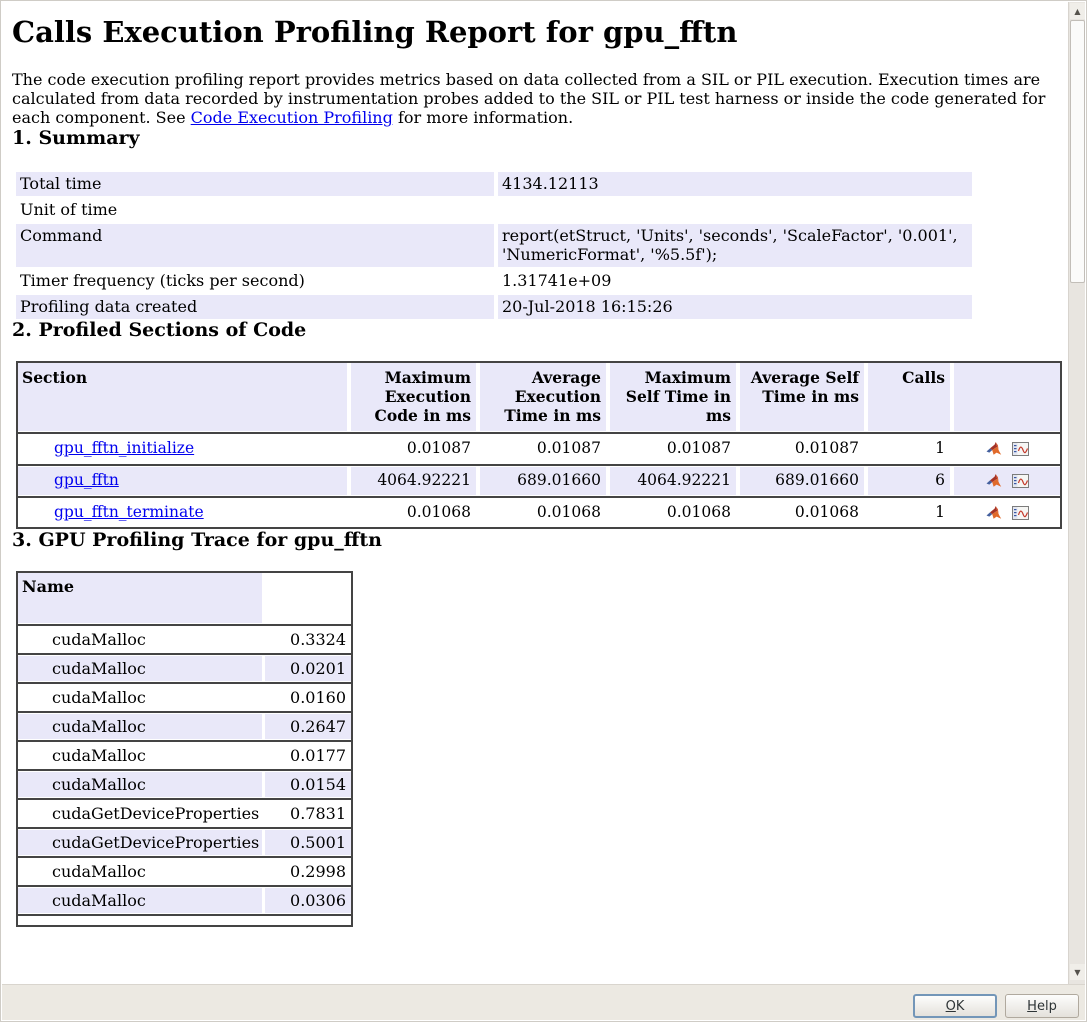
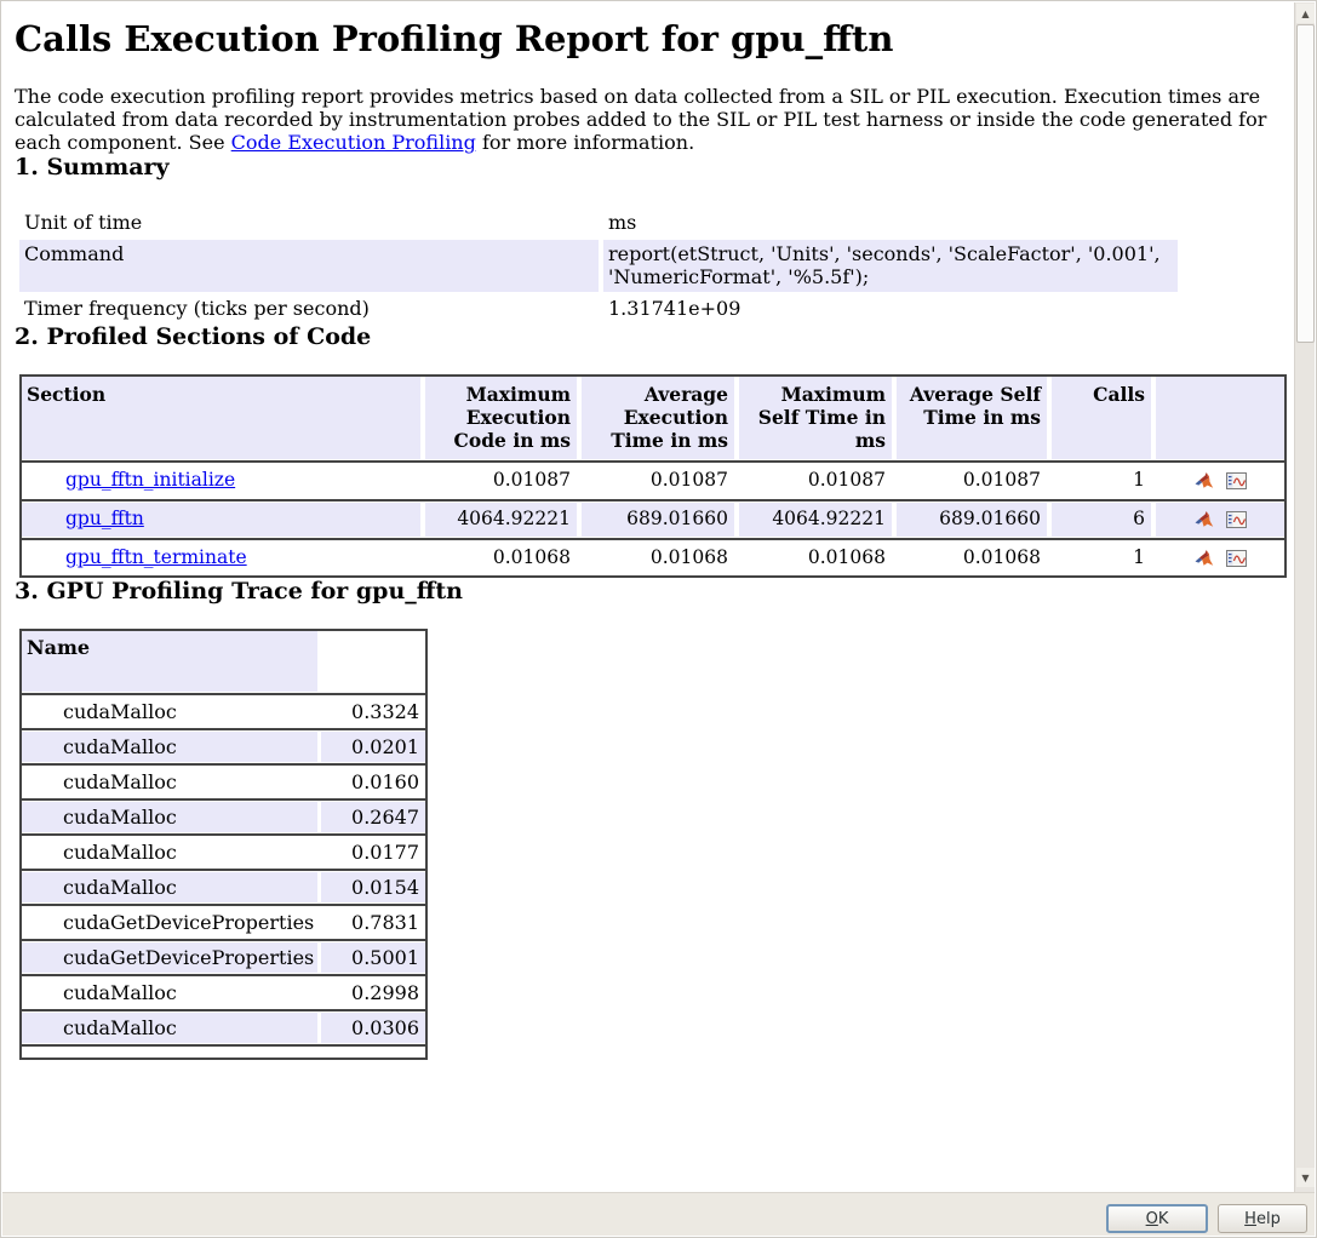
  Calls Execution Profiling Report for gpu_fftn
  The code execution profiling report provides metrics based on data collected from a SIL or PIL execution. Execution times are calculated from data recorded by instrumentation probes added to the SIL or PIL test harness or inside the code generated for each component. See Code Execution Profiling for more information.
  1. Summary
- Total time
- 4134.12113
  Unit of time
+ ms
  Command
  report(etStruct, 'Units', 'seconds', 'ScaleFactor', '0.001', 'NumericFormat', '%5.5f');
  Timer frequency (ticks per second)
  1.31741e+09
- Profiling data created
- 20-Jul-2018 16:15:26
  2. Profiled Sections of Code
  Section
  Maximum Execution Code in ms
  Average Execution Time in ms
  Maximum Self Time in ms
  Average Self Time in ms
  Calls
  gpu_fftn_initialize
  0.01087
  0.01087
  0.01087
  0.01087
  1
  gpu_fftn
  4064.92221
  689.01660
  4064.92221
  689.01660
  6
  gpu_fftn_terminate
  0.01068
  0.01068
  0.01068
  0.01068
  1
  3. GPU Profiling Trace for gpu_fftn
  Name
  cudaMalloc
  0.3324
  cudaMalloc
  0.0201
  cudaMalloc
  0.0160
  cudaMalloc
  0.2647
  cudaMalloc
  0.0177
  cudaMalloc
  0.0154
  cudaGetDeviceProperties
  0.7831
  cudaGetDeviceProperties
  0.5001
  cudaMalloc
  0.2998
  cudaMalloc
  0.0306
  ▲
  ▼
  OK
  Help
